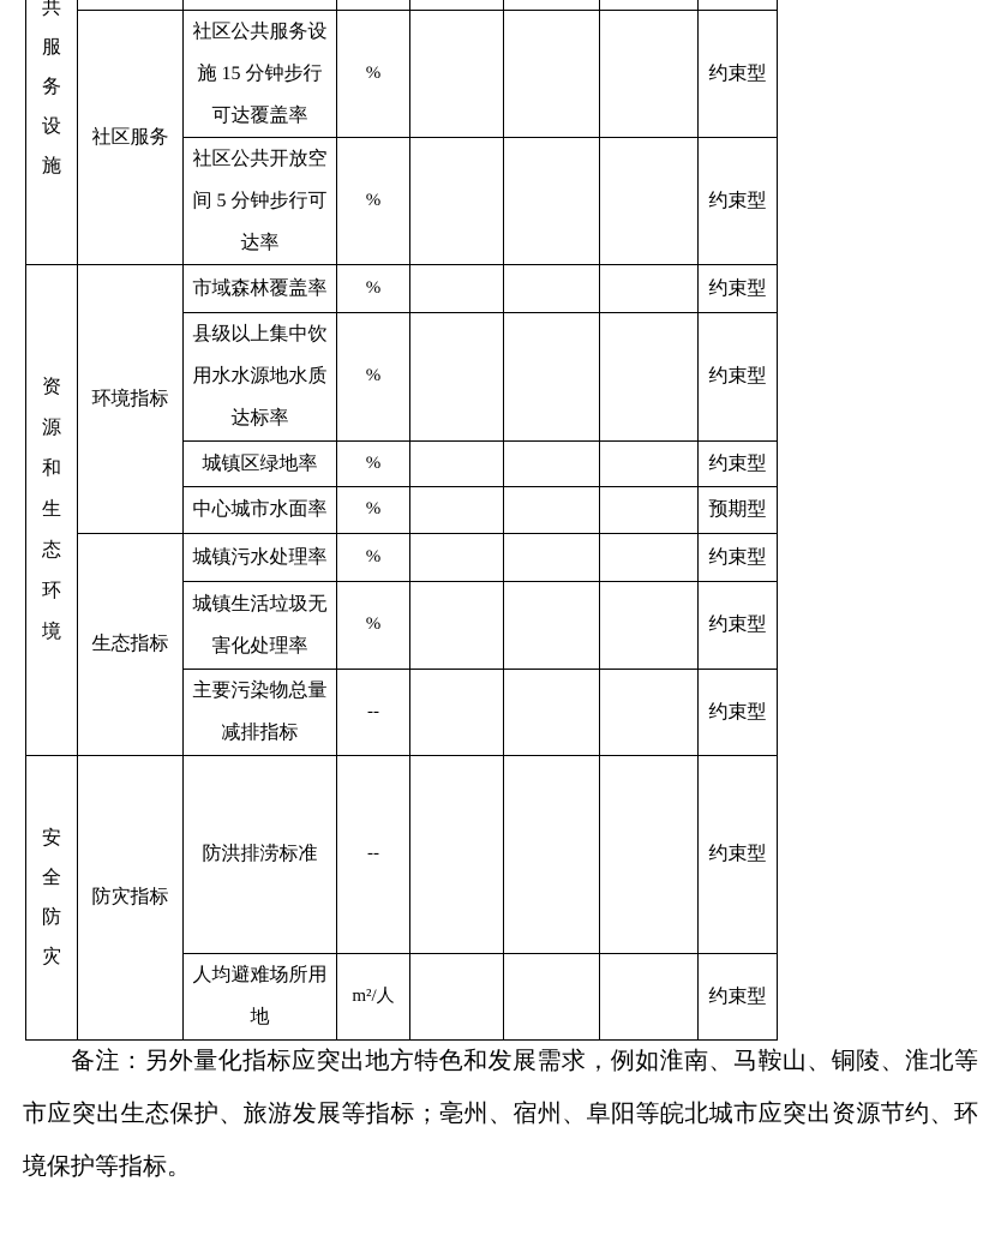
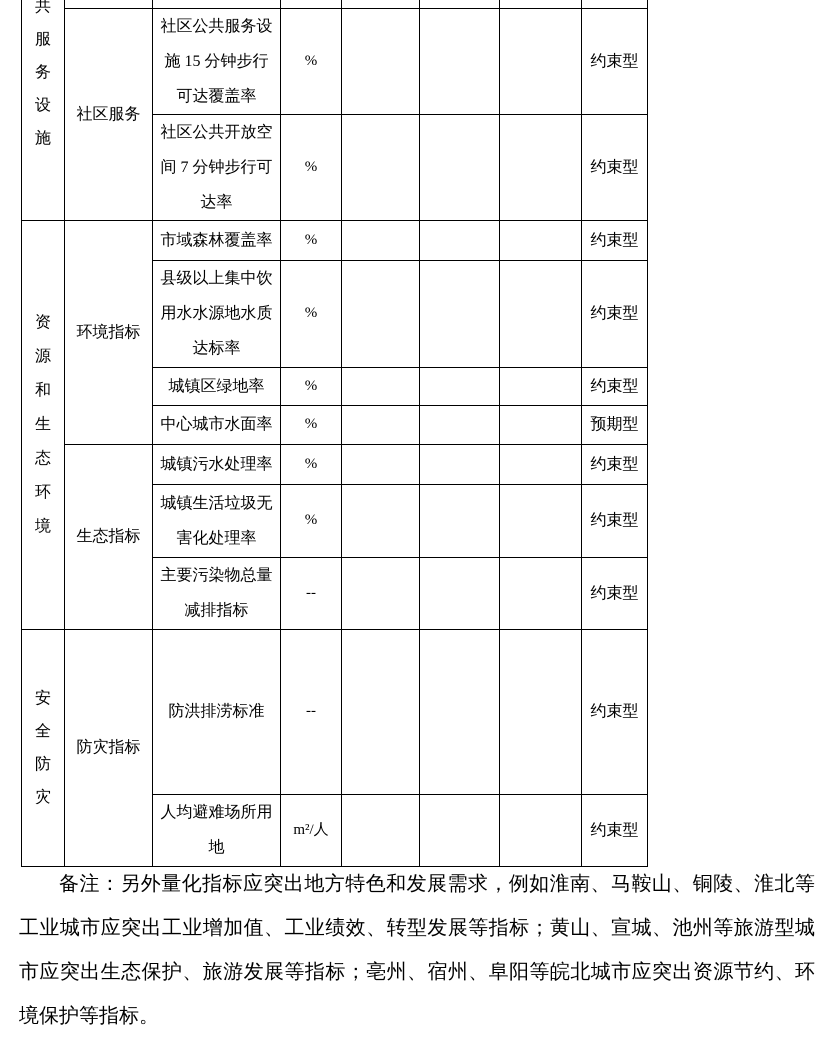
  共服务设施
  社区服务	社区公共服务设施 15 分钟步行可达覆盖率	%				约束型
- 社区公共开放空间 5 分钟步行可达率	%				约束型
+ 社区公共开放空间 7 分钟步行可达率	%				约束型
  资源和生态环境	环境指标	市域森林覆盖率	%				约束型
  县级以上集中饮用水水源地水质达标率	%				约束型
  城镇区绿地率	%				约束型
  中心城市水面率	%				预期型
  生态指标	城镇污水处理率	%				约束型
  城镇生活垃圾无害化处理率	%				约束型
  主要污染物总量减排指标	--				约束型
  安全防灾	防灾指标	防洪排涝标准	--				约束型
  人均避难场所用地	m²/人				约束型
  备注：另外量化指标应突出地方特色和发展需求，例如淮南、马鞍山、铜陵、淮北等
+ 工业城市应突出工业增加值、工业绩效、转型发展等指标；黄山、宣城、池州等旅游型城
  市应突出生态保护、旅游发展等指标；亳州、宿州、阜阳等皖北城市应突出资源节约、环
  境保护等指标。
